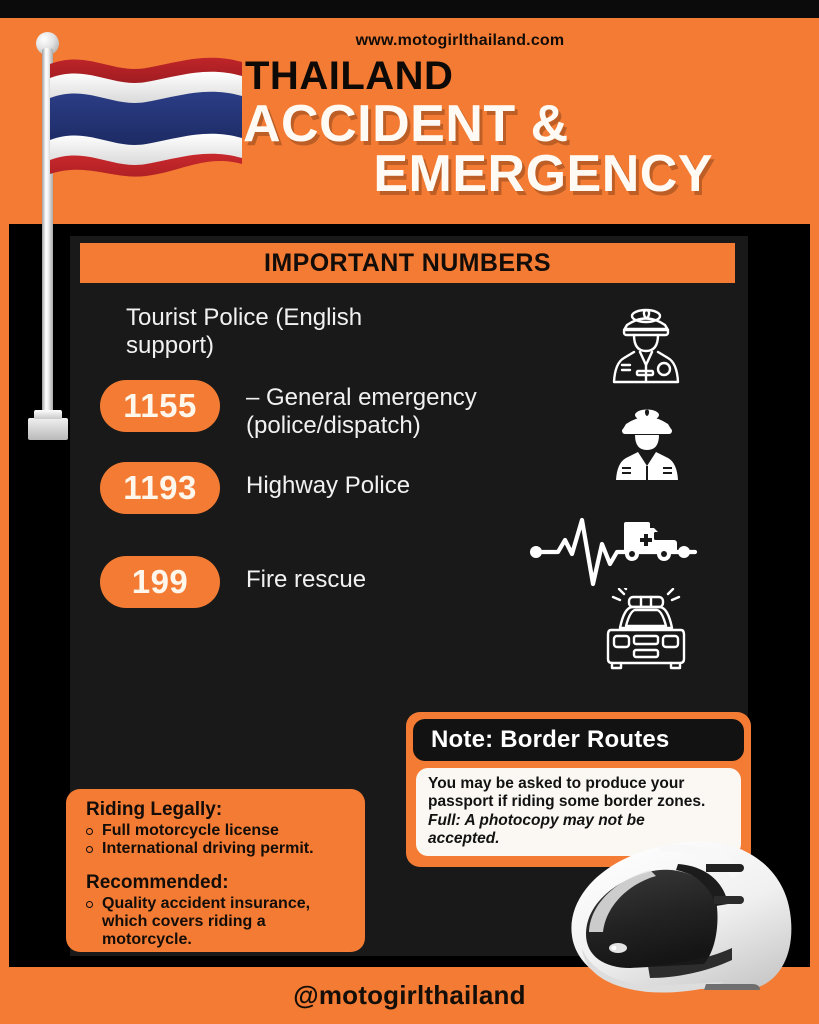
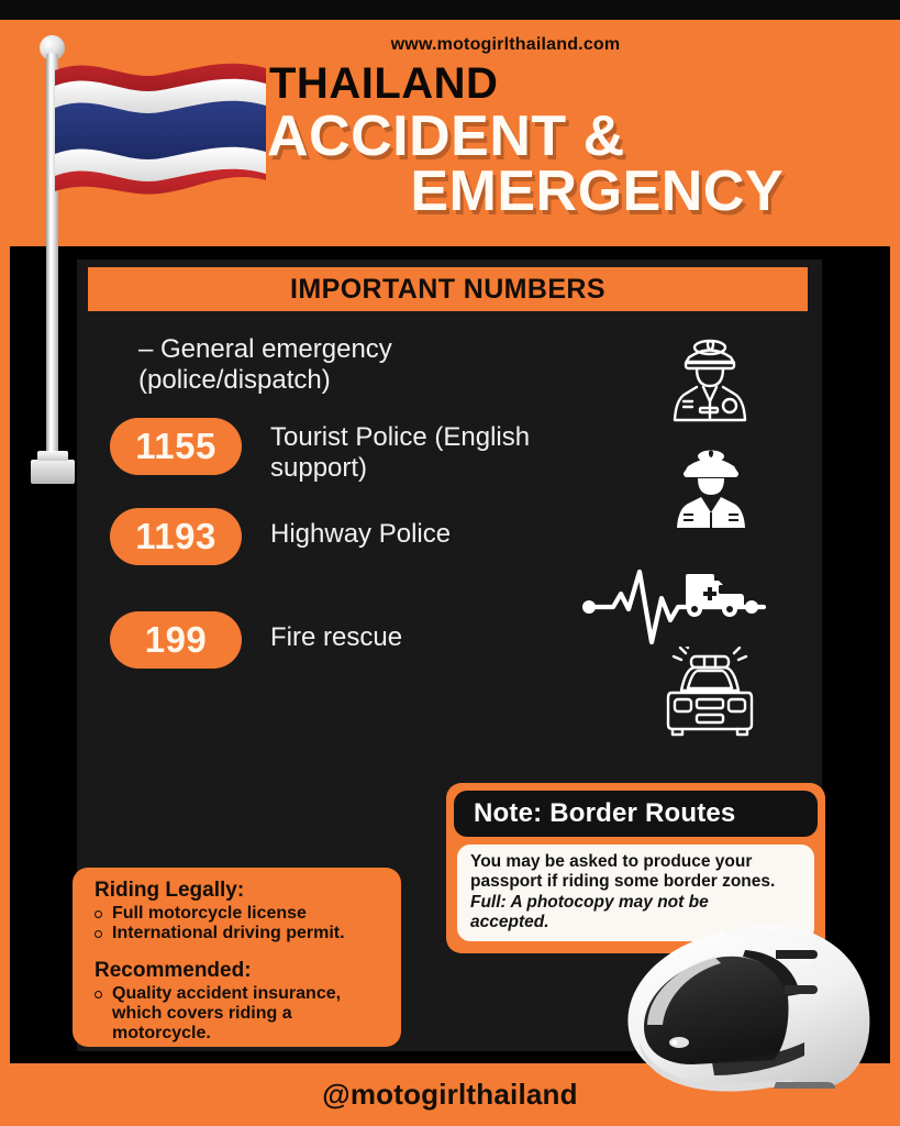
  www.motogirlthailand.com
  THAILAND
  ACCIDENT &
  EMERGENCY
  IMPORTANT NUMBERS
- Tourist Police (English support)
+ – General emergency (police/dispatch)
  1155
- – General emergency (police/dispatch)
+ Tourist Police (English support)
  1193
  Highway Police
  199
  Fire rescue
  Note: Border Routes
  You may be asked to produce your
  passport if riding some border zones.
  Full: A photocopy may not be
  accepted.
  Riding Legally:
  Full motorcycle license
  International driving permit.
  Recommended:
  Quality accident insurance, which covers riding a motorcycle.
  @motogirlthailand
